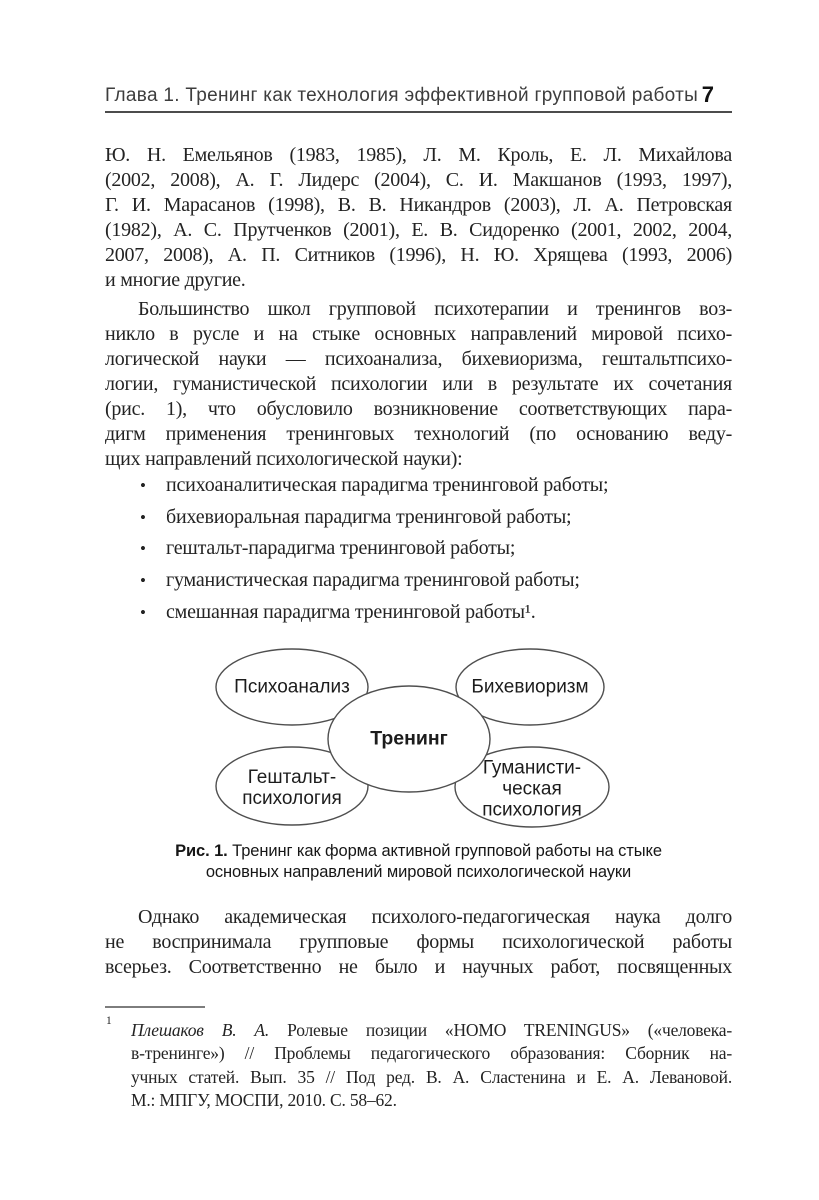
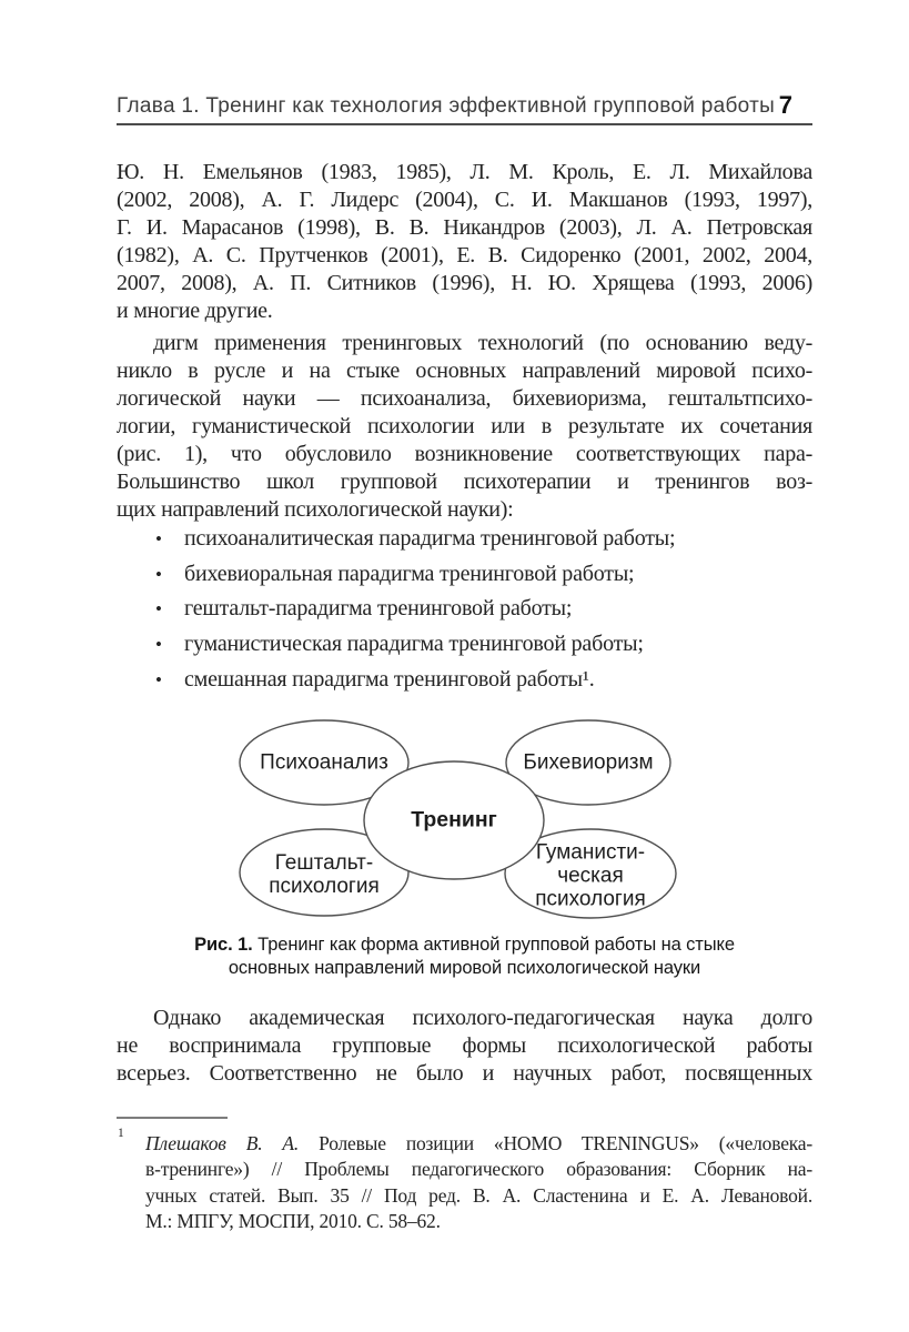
  Глава 1. Тренинг как технология эффективной групповой работы
  7
  Ю. Н. Емельянов (1983, 1985), Л. М. Кроль, Е. Л. Михайлова
  (2002, 2008), А. Г. Лидерс (2004), С. И. Макшанов (1993, 1997),
  Г. И. Марасанов (1998), В. В. Никандров (2003), Л. А. Петровская
  (1982), А. С. Прутченков (2001), Е. В. Сидоренко (2001, 2002, 2004,
  2007, 2008), А. П. Ситников (1996), Н. Ю. Хрящева (1993, 2006)
  и многие другие.
- Большинство школ групповой психотерапии и тренингов воз-
+ дигм применения тренинговых технологий (по основанию веду-
  никло в русле и на стыке основных направлений мировой психо-
  логической науки — психоанализа, бихевиоризма, гештальтпсихо-
  логии, гуманистической психологии или в результате их сочетания
  (рис. 1), что обусловило возникновение соответствующих пара-
- дигм применения тренинговых технологий (по основанию веду-
+ Большинство школ групповой психотерапии и тренингов воз-
  щих направлений психологической науки):
  •
  психоаналитическая парадигма тренинговой работы;
  •
  бихевиоральная парадигма тренинговой работы;
  •
  гештальт-парадигма тренинговой работы;
  •
  гуманистическая парадигма тренинговой работы;
  •
  смешанная парадигма тренинговой работы¹.
  Психоанализ
  Бихевиоризм
  Гештальт-
  психология
  Гуманисти-
  ческая
  психология
  Тренинг
  Рис. 1. Тренинг как форма активной групповой работы на стыке
  основных направлений мировой психологической науки
  Однако академическая психолого-педагогическая наука долго
  не воспринимала групповые формы психологической работы
  всерьез. Соответственно не было и научных работ, посвященных
  1
  Плешаков В. А. Ролевые позиции «HOMO TRENINGUS» («человека-
  в-тренинге») // Проблемы педагогического образования: Сборник на-
  учных статей. Вып. 35 // Под ред. В. А. Сластенина и Е. А. Левановой.
  М.: МПГУ, МОСПИ, 2010. С. 58–62.
